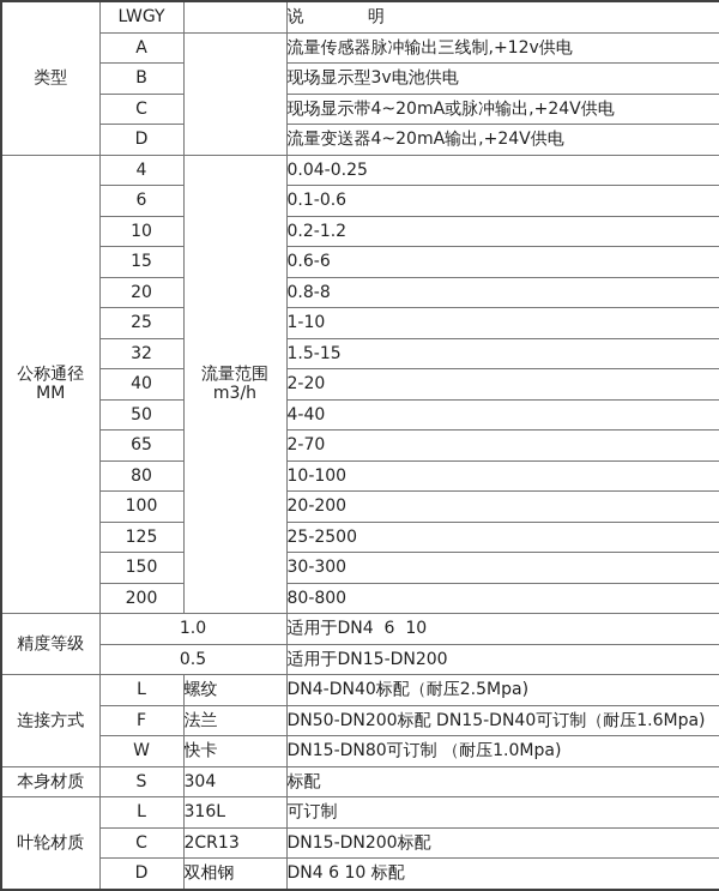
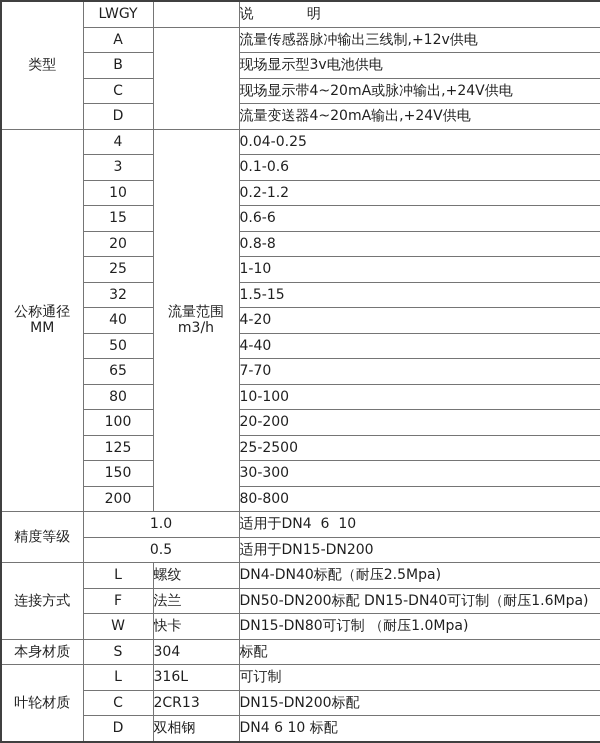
  类型	LWGY		说 明
  A		流量传感器脉冲输出三线制,+12v供电
  B	现场显示型3v电池供电
  C	现场显示带4~20mA或脉冲输出,+24V供电
  D	流量变送器4~20mA输出,+24V供电
  公称通径 MM	4	流量范围 m3/h	0.04-0.25
- 6	0.1-0.6
+ 3	0.1-0.6
  10	0.2-1.2
  15	0.6-6
  20	0.8-8
  25	1-10
  32	1.5-15
- 40	2-20
+ 40	4-20
  50	4-40
- 65	2-70
+ 65	7-70
  80	10-100
  100	20-200
  125	25-2500
  150	30-300
  200	80-800
  精度等级	1.0	适用于DN4 6 10
  0.5	适用于DN15-DN200
  连接方式	L	螺纹	DN4-DN40标配（耐压2.5Mpa)
  F	法兰	DN50-DN200标配 DN15-DN40可订制（耐压1.6Mpa)
  W	快卡	DN15-DN80可订制 （耐压1.0Mpa)
  本身材质	S	304	标配
  叶轮材质	L	316L	可订制
  C	2CR13	DN15-DN200标配
  D	双相钢	DN4 6 10 标配
